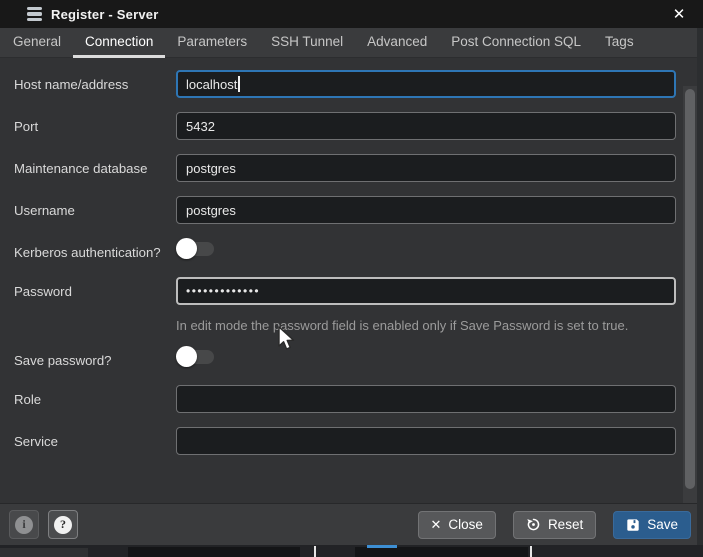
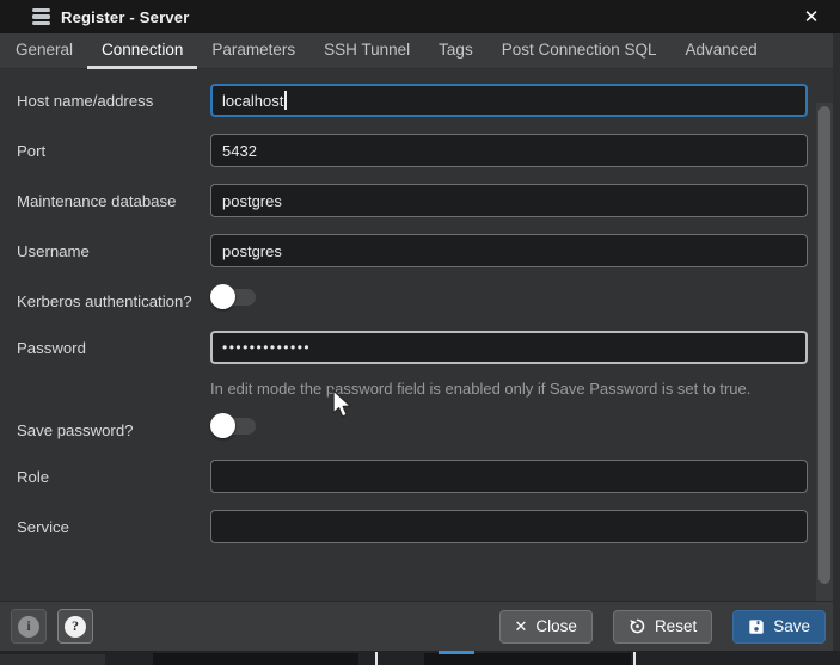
  Register - Server
  ✕
  General
  Connection
  Parameters
  SSH Tunnel
- Advanced
+ Tags
  Post Connection SQL
- Tags
+ Advanced
  Host name/address
  localhost
  Port
  5432
  Maintenance database
  postgres
  Username
  postgres
  Kerberos authentication?
  Password
  •••••••••••••
  In edit mode the password field is enabled only if Save Password is set to true.
  Save password?
  Role
  Service
  i
  ?
  ✕
  Close
  Reset
  Save
